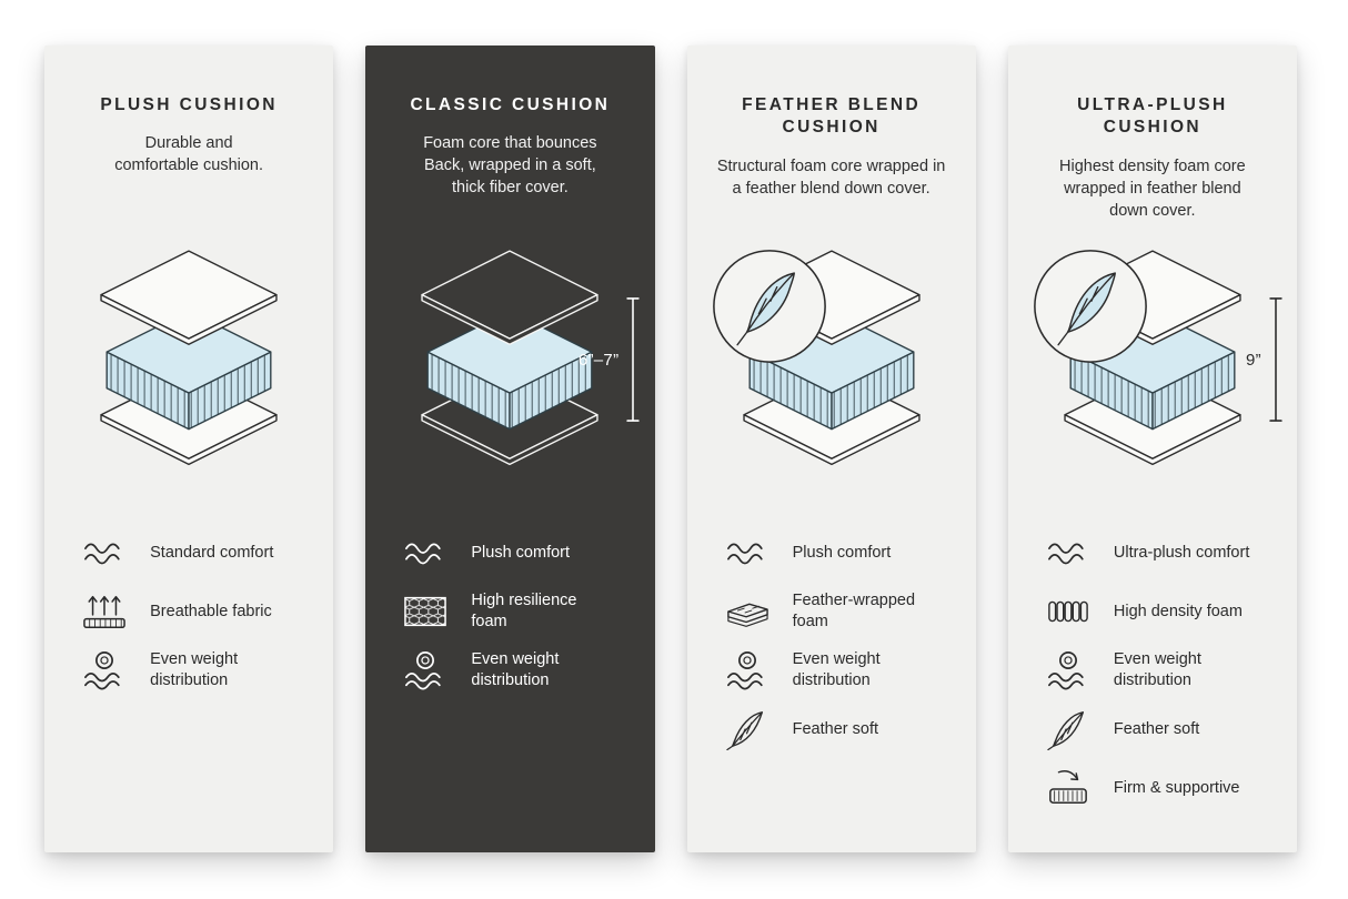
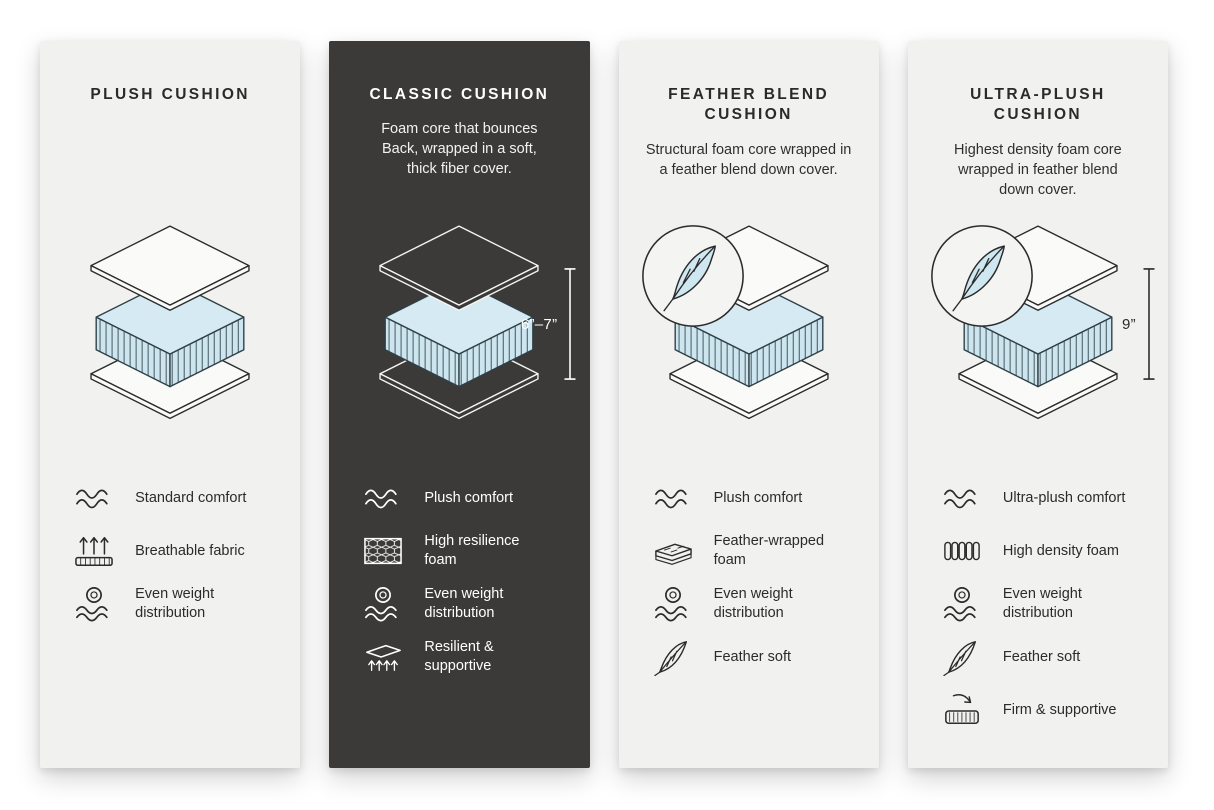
  PLUSH CUSHION
- Durable and
- comfortable cushion.
  Standard comfort
  Breathable fabric
  Even weight
  distribution
  CLASSIC CUSHION
  Foam core that bounces
  Back, wrapped in a soft,
  thick fiber cover.
  6”–7”
  Plush comfort
  High resilience
  foam
  Even weight
  distribution
+ Resilient &
+ supportive
  FEATHER BLEND
  CUSHION
  Structural foam core wrapped in
  a feather blend down cover.
  Plush comfort
  Feather-wrapped
  foam
  Even weight
  distribution
  Feather soft
  ULTRA-PLUSH
  CUSHION
  Highest density foam core
  wrapped in feather blend
  down cover.
  9”
  Ultra-plush comfort
  High density foam
  Even weight
  distribution
  Feather soft
  Firm & supportive
